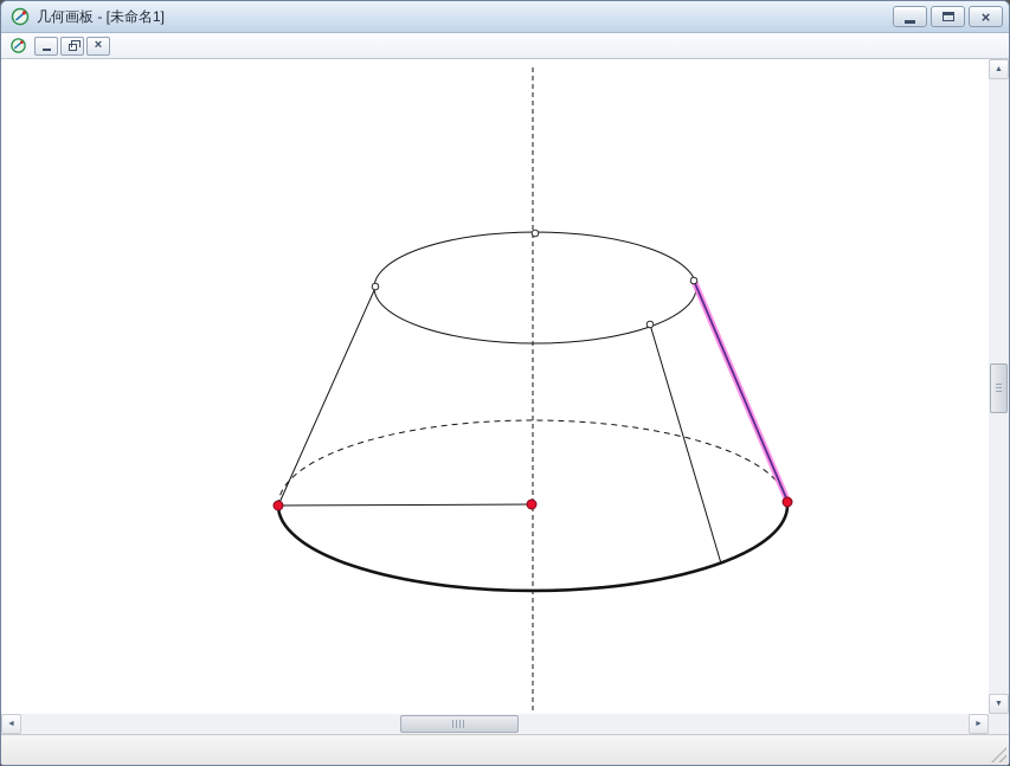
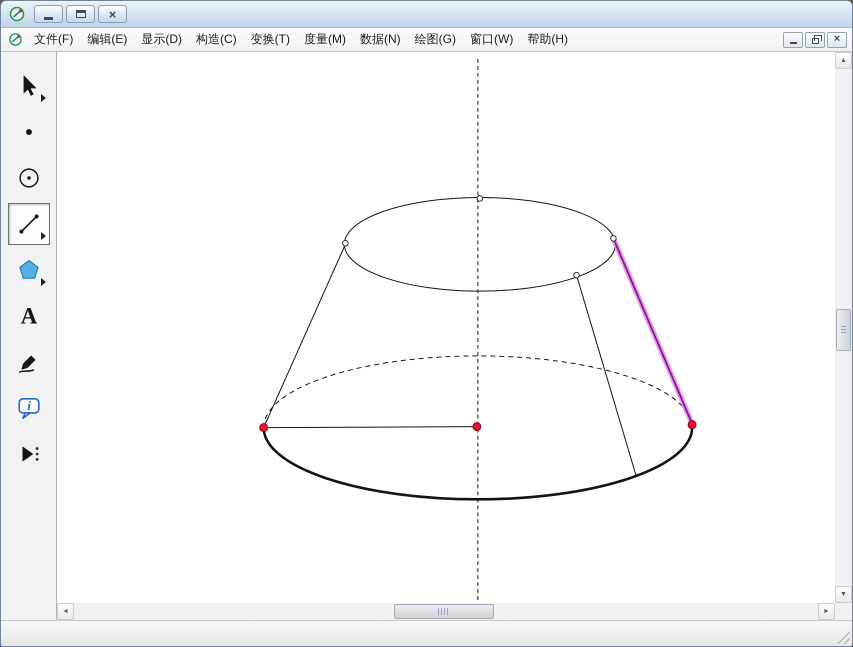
- 几何画板 - [未命名1]
  ×
+ 文件(F)
+ 编辑(E)
+ 显示(D)
+ 构造(C)
+ 变换(T)
+ 度量(M)
+ 数据(N)
+ 绘图(G)
+ 窗口(W)
+ 帮助(H)
  ×
+ A
+ i
